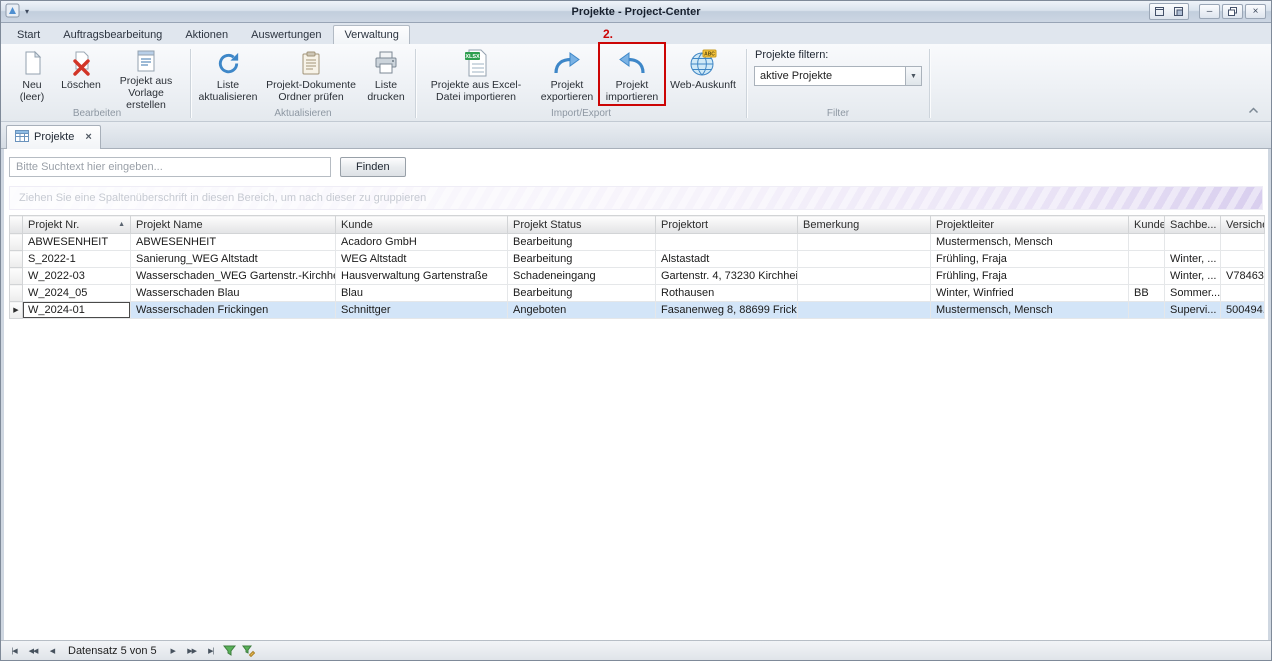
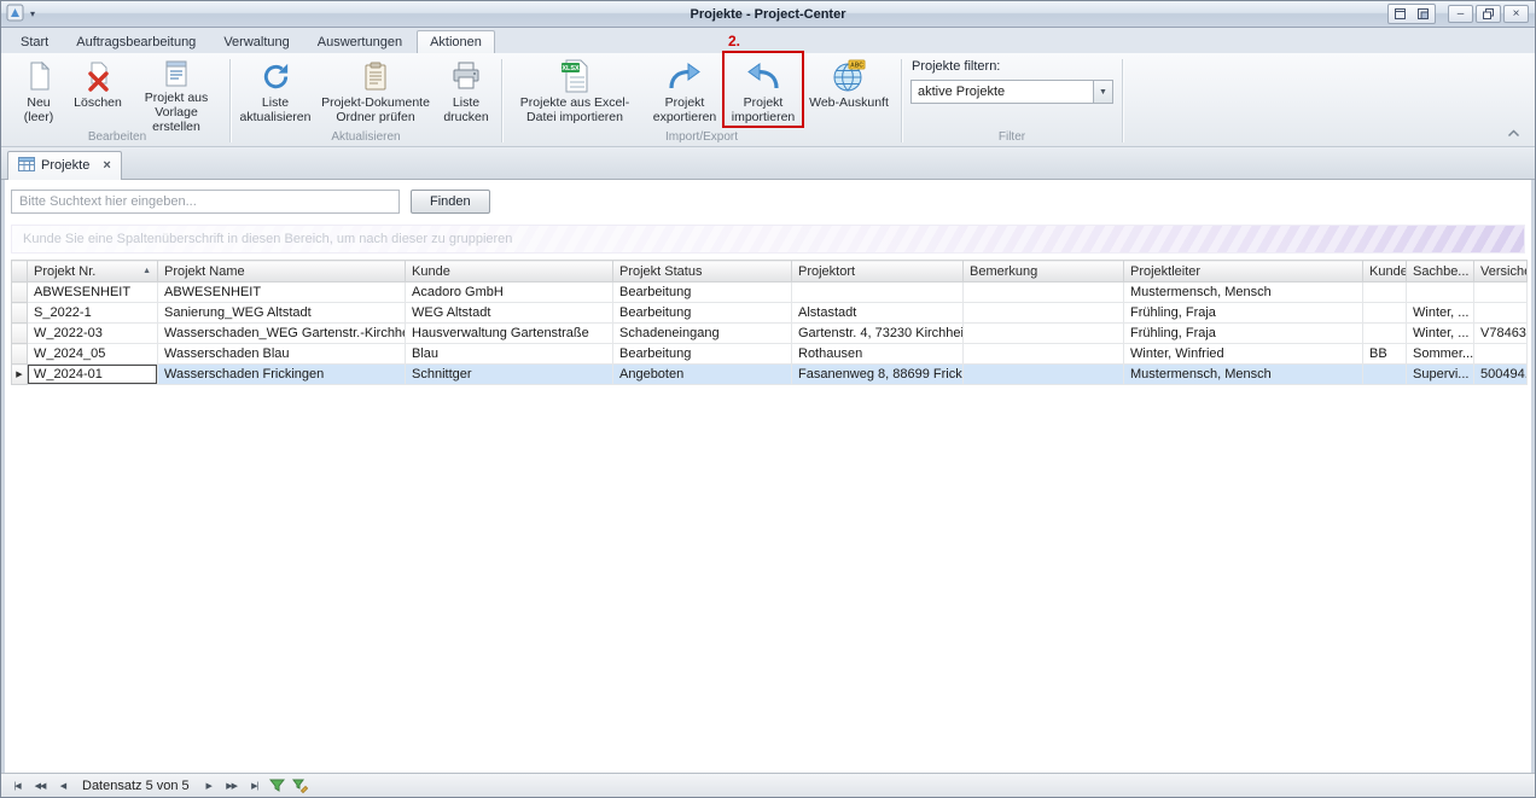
  ▾
  Projekte - Project-Center
  –
  ×
  Start
  Auftragsbearbeitung
- Aktionen
+ Verwaltung
  Auswertungen
- Verwaltung
+ Aktionen
  Neu (leer)
  Löschen
  Projekt aus Vorlage erstellen
  Bearbeiten
  Liste aktualisieren
  Projekt-Dokumente Ordner prüfen
  Liste drucken
  Aktualisieren
  Projekte aus Excel-Datei importieren
  Projekt exportieren
  2.
  Projekt importieren
  Web-Auskunft
  Import/Export
  Projekte filtern:
  aktive Projekte
  Filter
  Projekte
  ×
  Bitte Suchtext hier eingeben...
  Finden
- Ziehen Sie eine Spaltenüberschrift in diesen Bereich, um nach dieser zu gruppieren
+ Kunde Sie eine Spaltenüberschrift in diesen Bereich, um nach dieser zu gruppieren
  	Projekt Nr.	Projekt Name	Kunde	Projekt Status	Projektort	Bemerkung	Projektleiter	Kunde	Sachbe...	Versich
  	ABWESENHEIT	ABWESENHEIT	Acadoro GmbH	Bearbeitung			Mustermensch, Mensch
  	S_2022-1	Sanierung_WEG Altstadt	WEG Altstadt	Bearbeitung	Alstastadt		Frühling, Fraja		Winter, ...
  	W_2022-03	Wasserschaden_WEG Gartenstr.-Kirchh	Hausverwaltung Gartenstraße	Schadeneingang	Gartenstr. 4, 73230 Kirchhei		Frühling, Fraja		Winter, ...	V78463
  	W_2024_05	Wasserschaden Blau	Blau	Bearbeitung	Rothausen		Winter, Winfried	BB	Sommer...
  	W_2024-01	Wasserschaden Frickingen	Schnittger	Angeboten	Fasanenweg 8, 88699 Frick		Mustermensch, Mensch		Supervi...	500494.
  Datensatz 5 von 5
